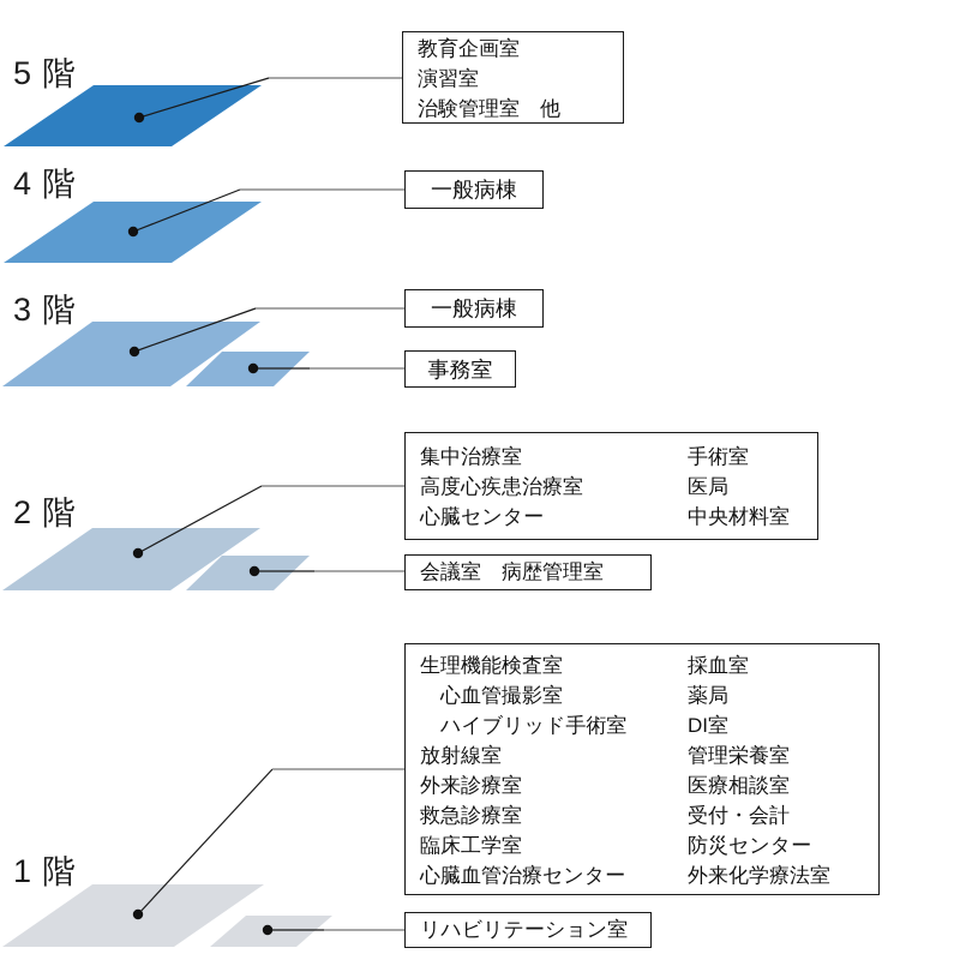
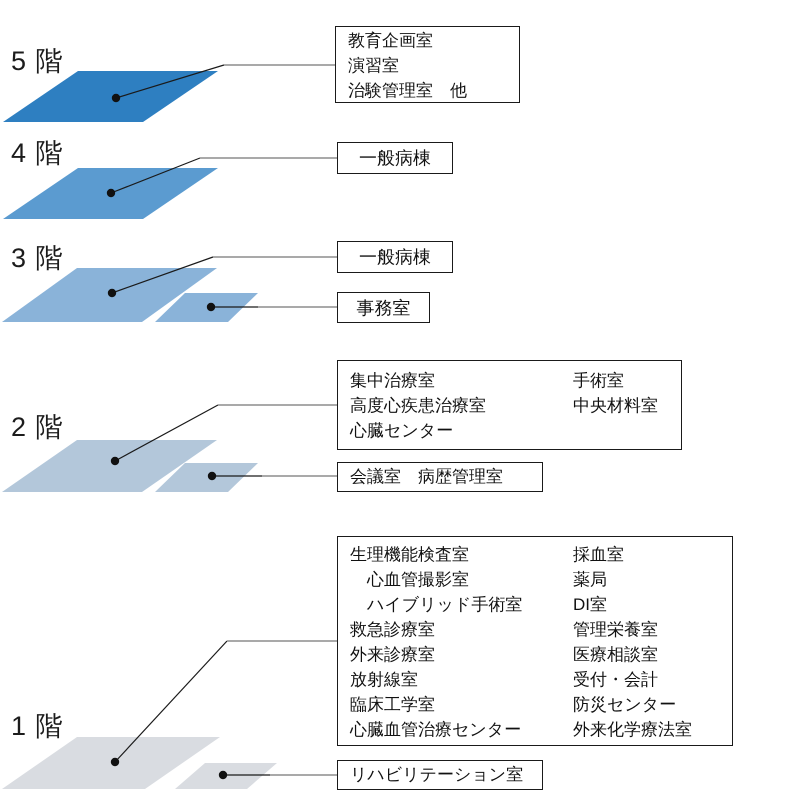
  5 階
  4 階
  3 階
  2 階
  1 階
  教育企画室
  演習室
  治験管理室 他
  一般病棟
  一般病棟
  事務室
  集中治療室
  高度心疾患治療室
  心臓センター
  手術室
- 医局
  中央材料室
  会議室 病歴管理室
  生理機能検査室
  心血管撮影室
  ハイブリッド手術室
- 放射線室
+ 救急診療室
  外来診療室
- 救急診療室
+ 放射線室
  臨床工学室
  心臓血管治療センター
  採血室
  薬局
  DI室
  管理栄養室
  医療相談室
  受付・会計
  防災センター
  外来化学療法室
  リハビリテーション室
